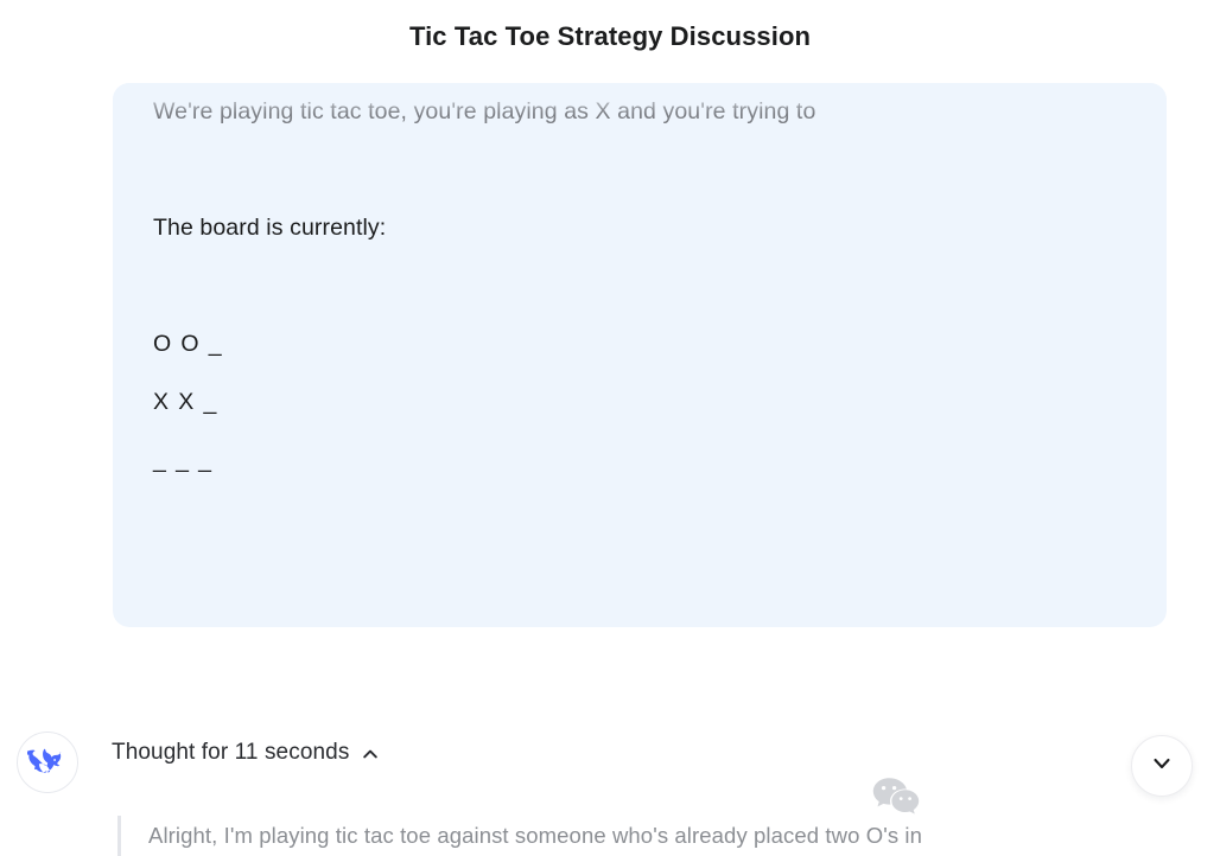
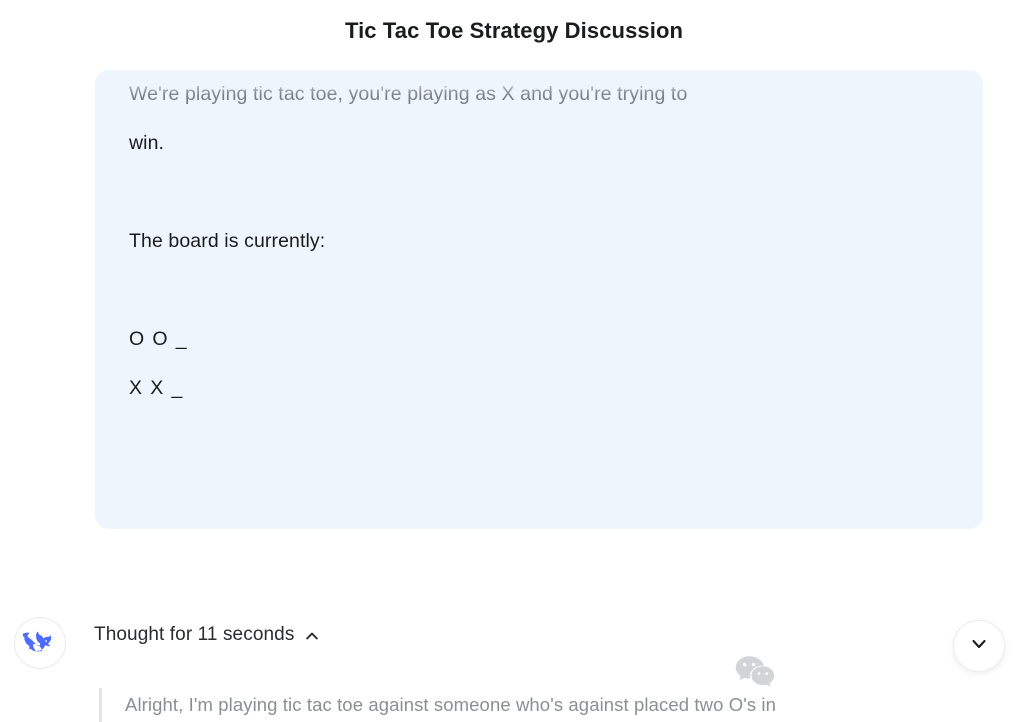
  Tic Tac Toe Strategy Discussion
+ win.
  The board is currently:
  O O _
  X X _
- _ _ _
  Thought for 11 seconds
- Alright, I'm playing tic tac toe against someone who's already placed two O's in
+ Alright, I'm playing tic tac toe against someone who's against placed two O's in
